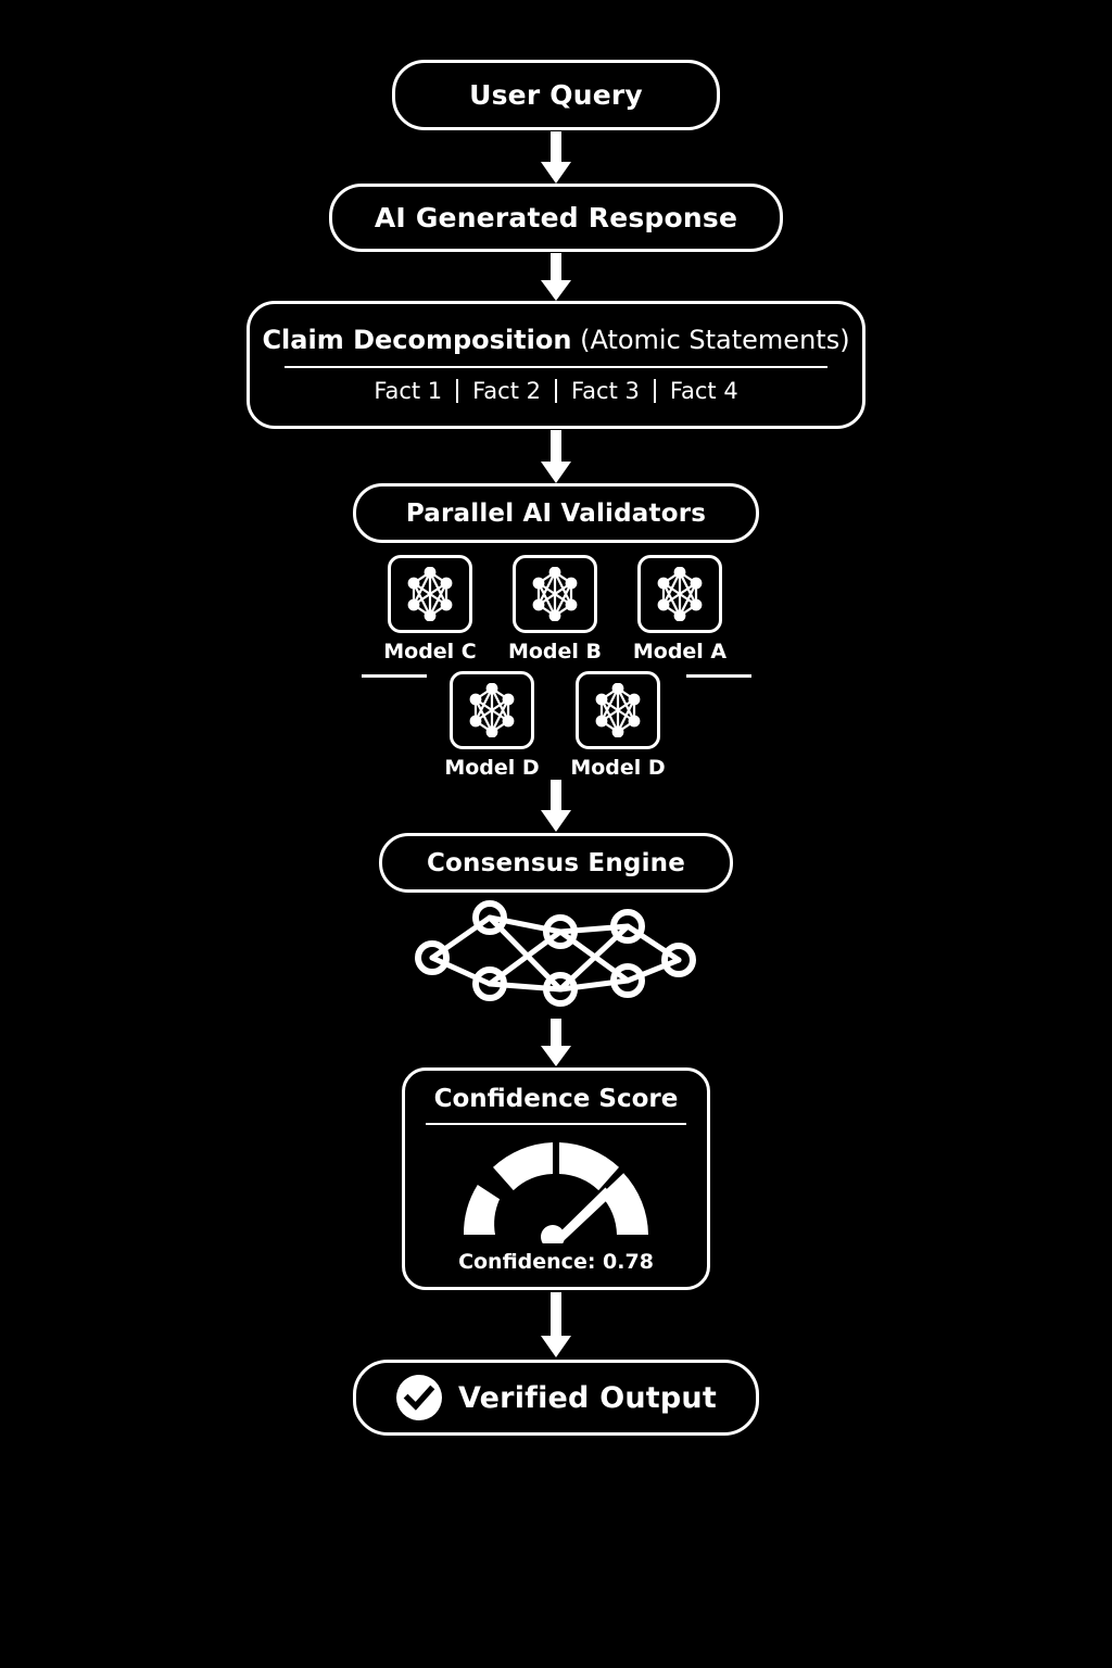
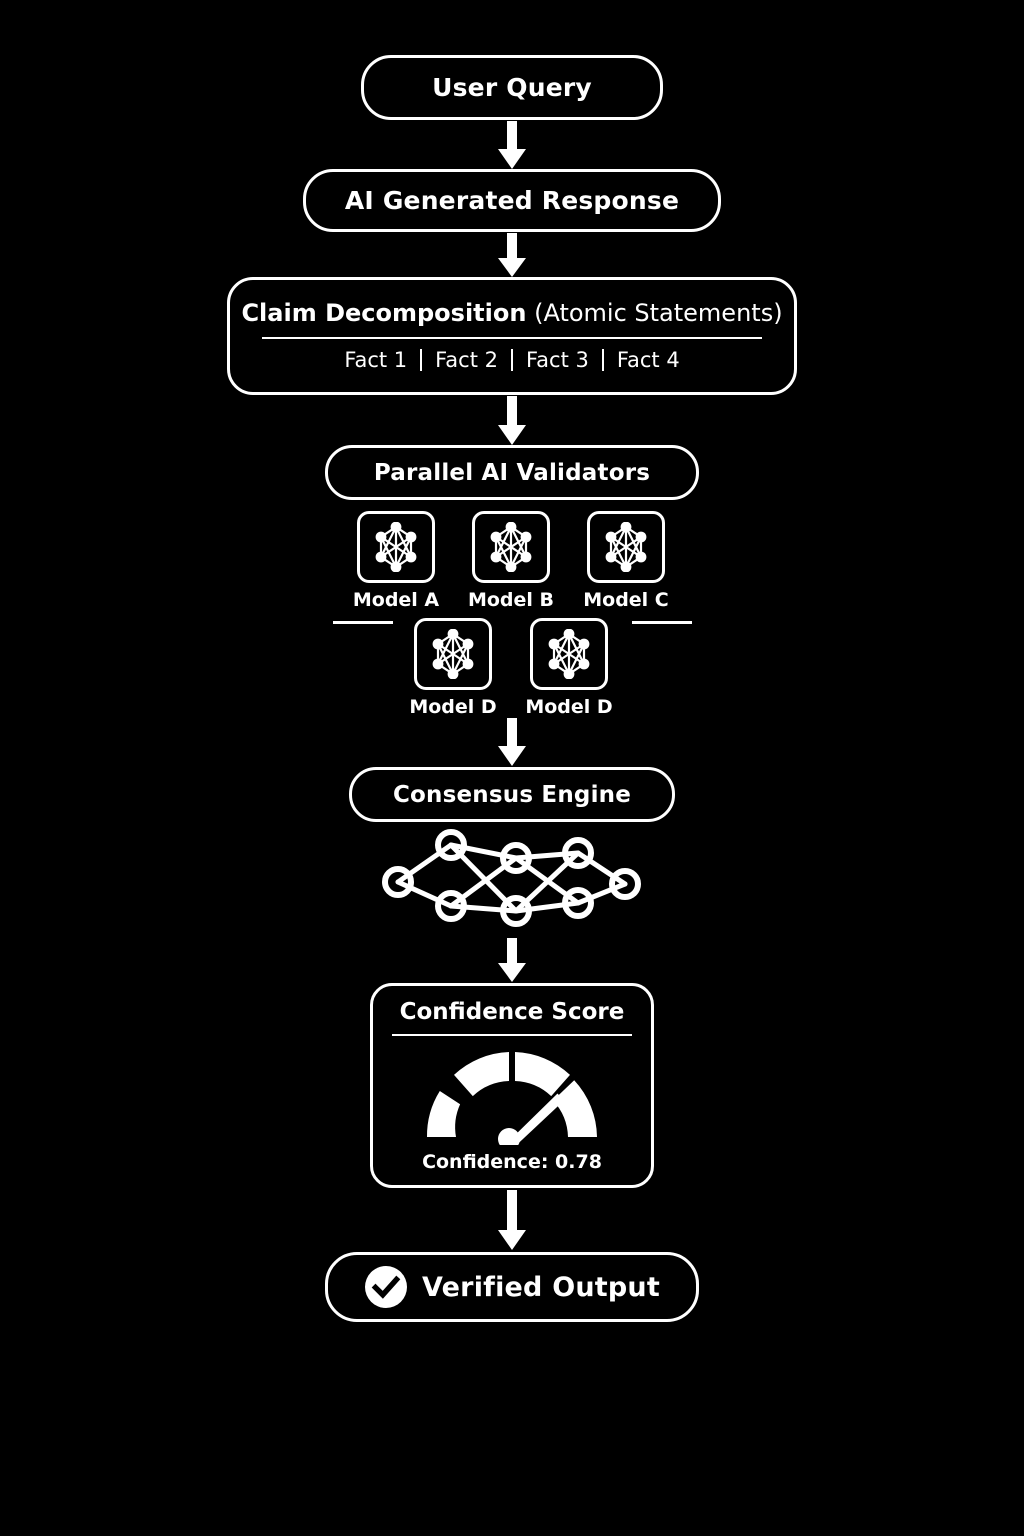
  User Query
  AI Generated Response
  Claim Decomposition (Atomic Statements)
  Fact 1
  Fact 2
  Fact 3
  Fact 4
  Parallel AI Validators
- Model C
+ Model A
  Model B
- Model A
+ Model C
  Model D
  Model D
  Consensus Engine
  Confidence Score
  Confidence: 0.78
  Verified Output
